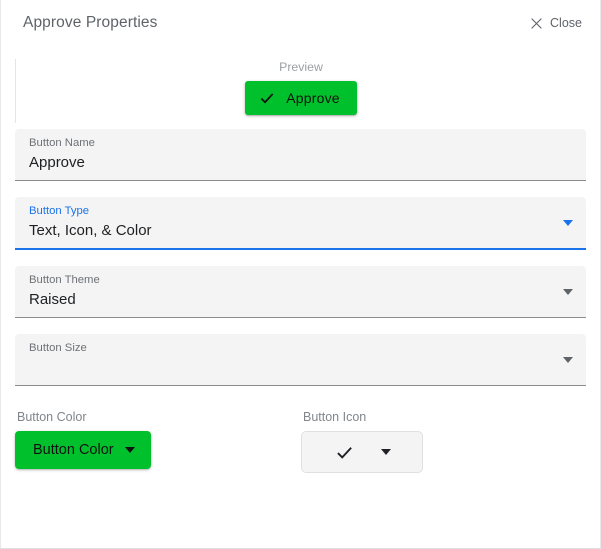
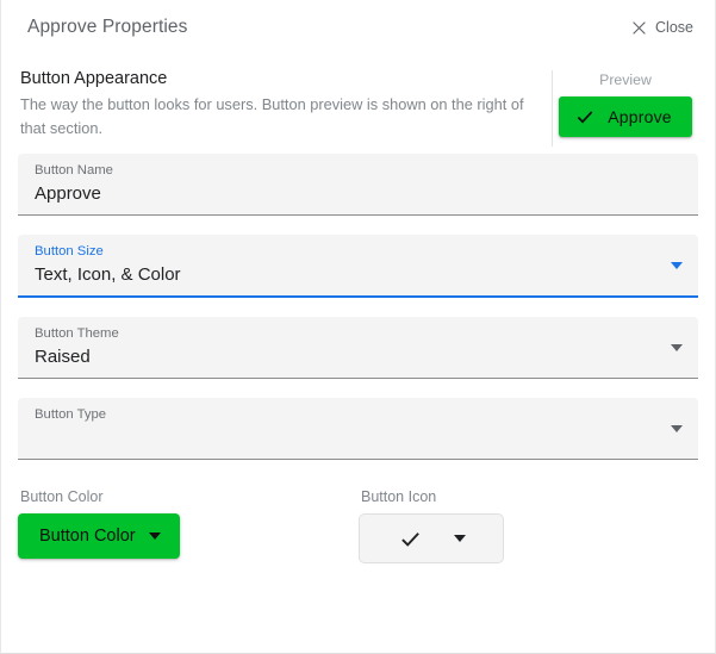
  Approve Properties
  Close
+ Button Appearance
+ The way the button looks for users. Button preview is shown on the right of that section.
  Preview
  Approve
  Button Name
  Approve
- Button Type
+ Button Size
  Text, Icon, & Color
  Button Theme
  Raised
- Button Size
+ Button Type
  Button Color
  Button Color
  Button Icon
